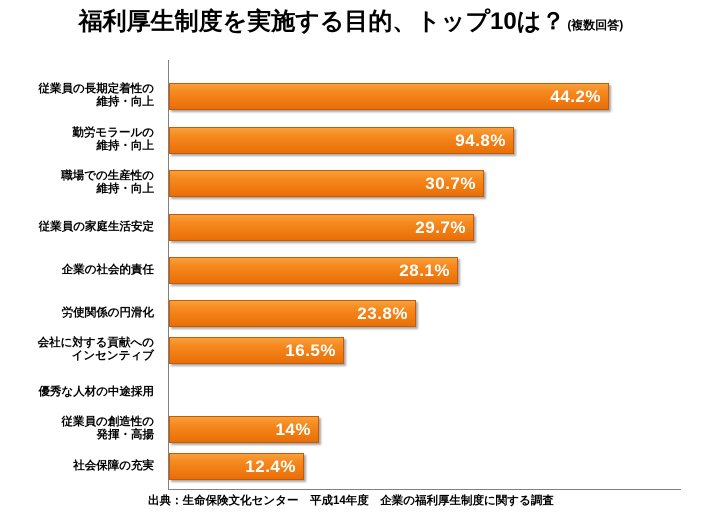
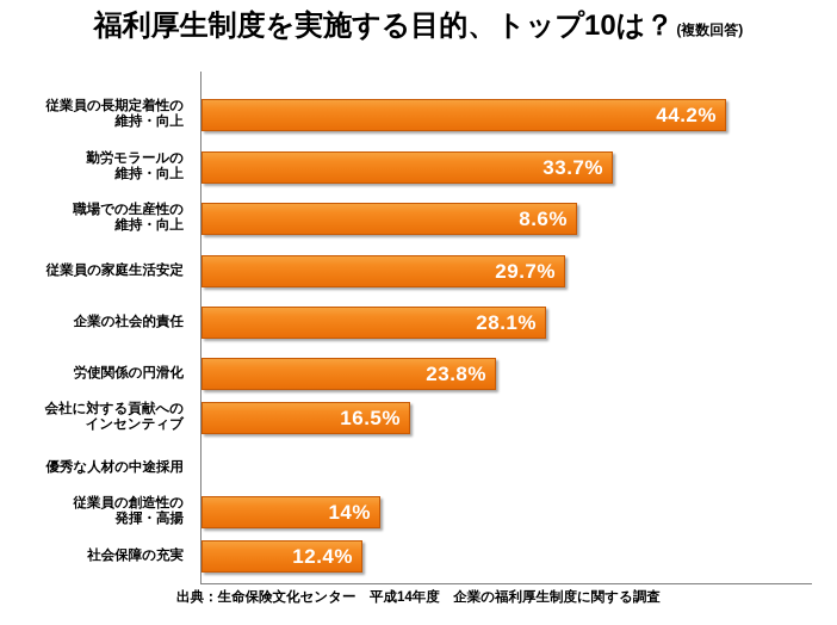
  福利厚生制度を実施する目的、トップ10は？ (複数回答)
  従業員の長期定着性の
  維持・向上
  44.2%
  勤労モラールの
  維持・向上
- 94.8%
+ 33.7%
  職場での生産性の
  維持・向上
- 30.7%
+ 8.6%
  従業員の家庭生活安定
  29.7%
  企業の社会的責任
  28.1%
  労使関係の円滑化
  23.8%
  会社に対する貢献への
  インセンティブ
  16.5%
  優秀な人材の中途採用
  従業員の創造性の
  発揮・高揚
  14%
  社会保障の充実
  12.4%
  出典：生命保険文化センター 平成14年度 企業の福利厚生制度に関する調査
